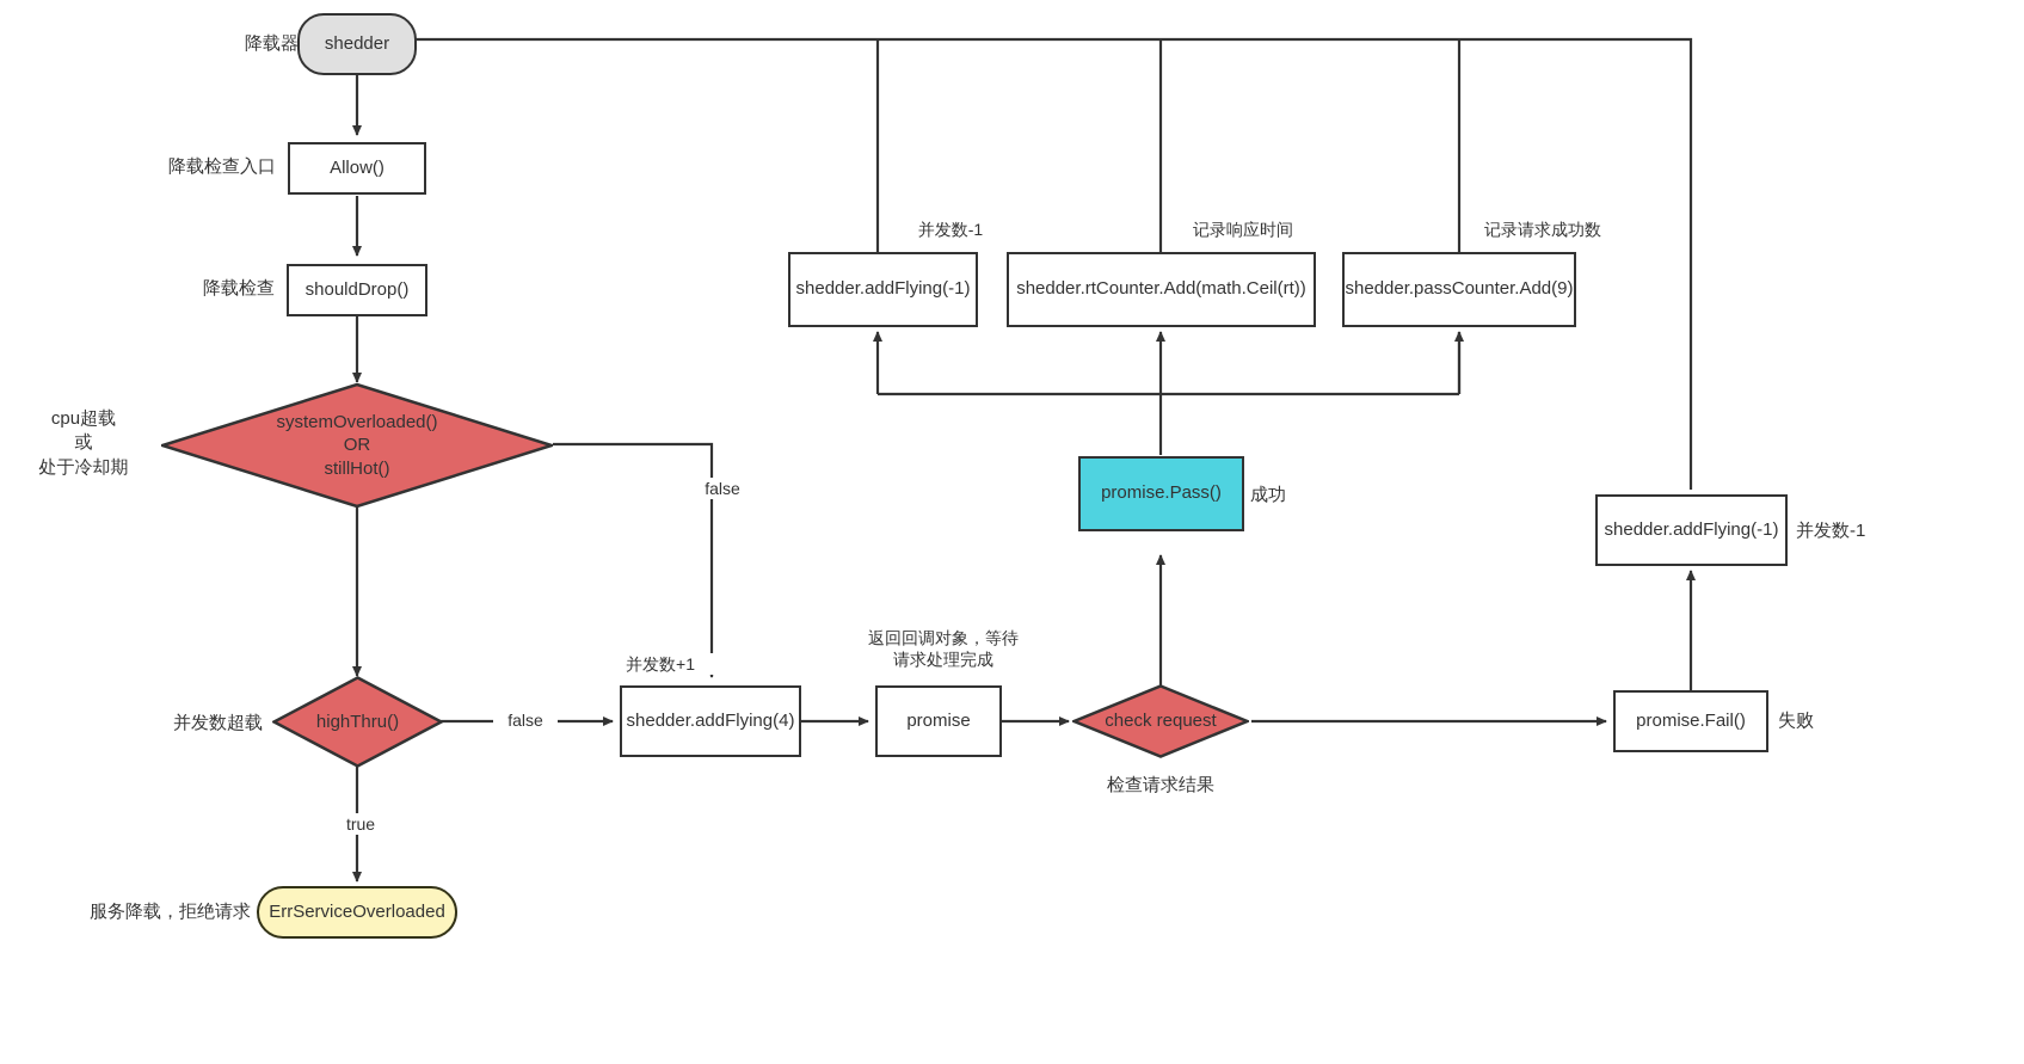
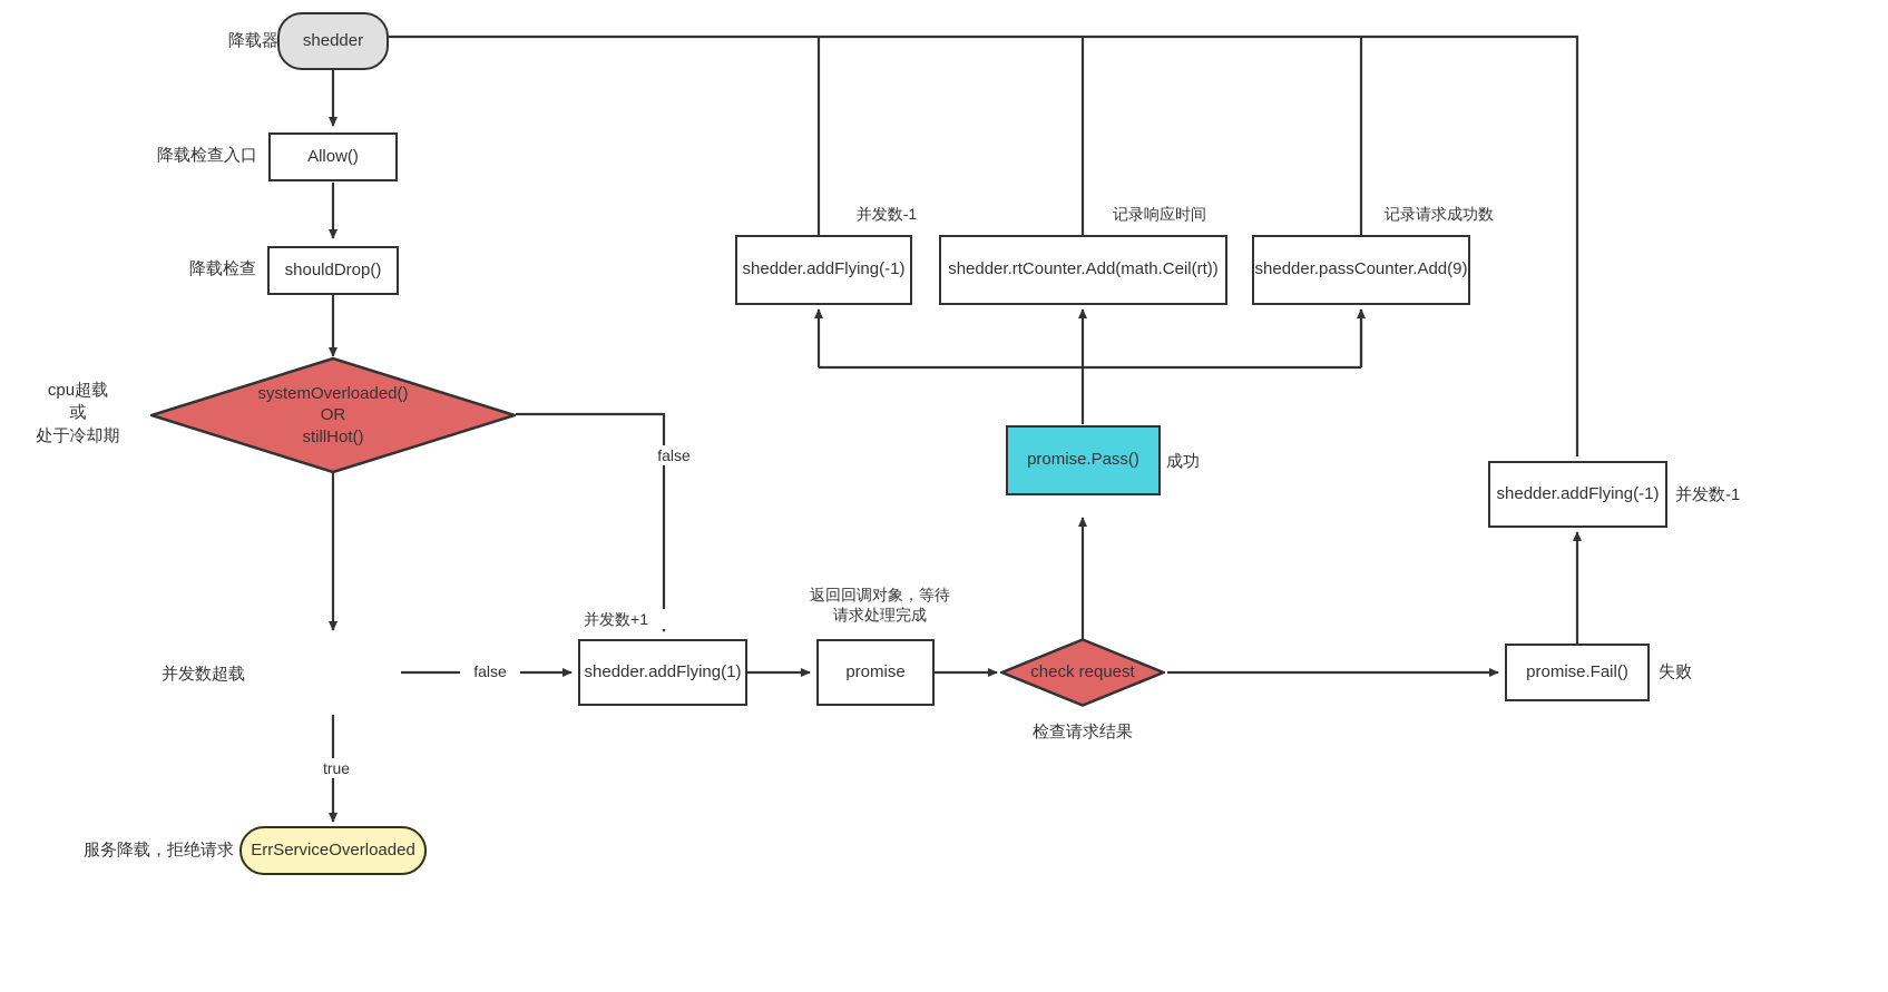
  shedder
  Allow()
  shouldDrop()
  systemOverloaded()
  OR
  stillHot()
- highThru()
  ErrServiceOverloaded
- shedder.addFlying(4)
+ shedder.addFlying(1)
  promise
  check request
  promise.Pass()
  promise.Fail()
  shedder.addFlying(-1)
  shedder.rtCounter.Add(math.Ceil(rt))
  shedder.passCounter.Add(9)
  shedder.addFlying(-1)
  降载器
  降载检查入口
  降载检查
  cpu超载
  或
  处于冷却期
  并发数超载
  服务降载，拒绝请求
  成功
  失败
  并发数-1
  检查请求结果
  false
  false
  true
  并发数+1
  返回回调对象，等待
  请求处理完成
  并发数-1
  记录响应时间
  记录请求成功数
